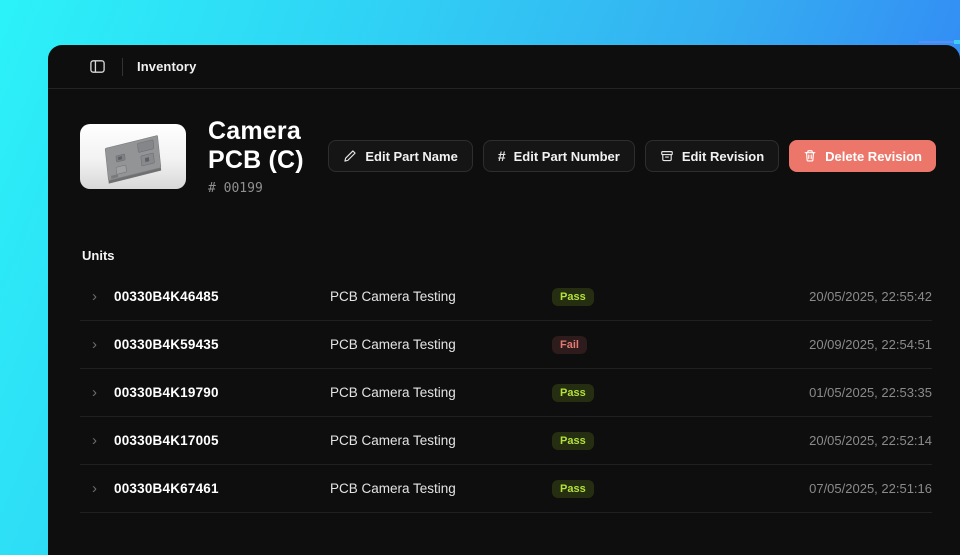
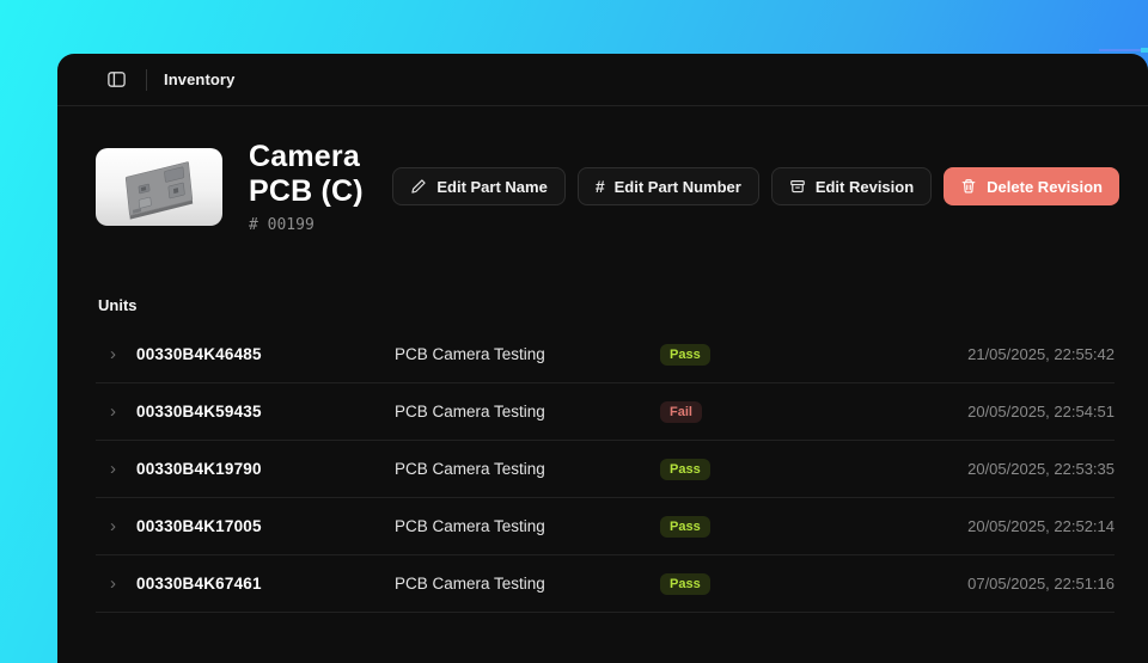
  Inventory
  Camera PCB (C)
  # 00199
  Edit Part Name
  #
  Edit Part Number
  Edit Revision
  Delete Revision
  Units
  ›
  00330B4K46485
  PCB Camera Testing
  Pass
- 20/05/2025, 22:55:42
+ 21/05/2025, 22:55:42
  ›
  00330B4K59435
  PCB Camera Testing
  Fail
- 20/09/2025, 22:54:51
+ 20/05/2025, 22:54:51
  ›
  00330B4K19790
  PCB Camera Testing
  Pass
- 01/05/2025, 22:53:35
+ 20/05/2025, 22:53:35
  ›
  00330B4K17005
  PCB Camera Testing
  Pass
  20/05/2025, 22:52:14
  ›
  00330B4K67461
  PCB Camera Testing
  Pass
  07/05/2025, 22:51:16
